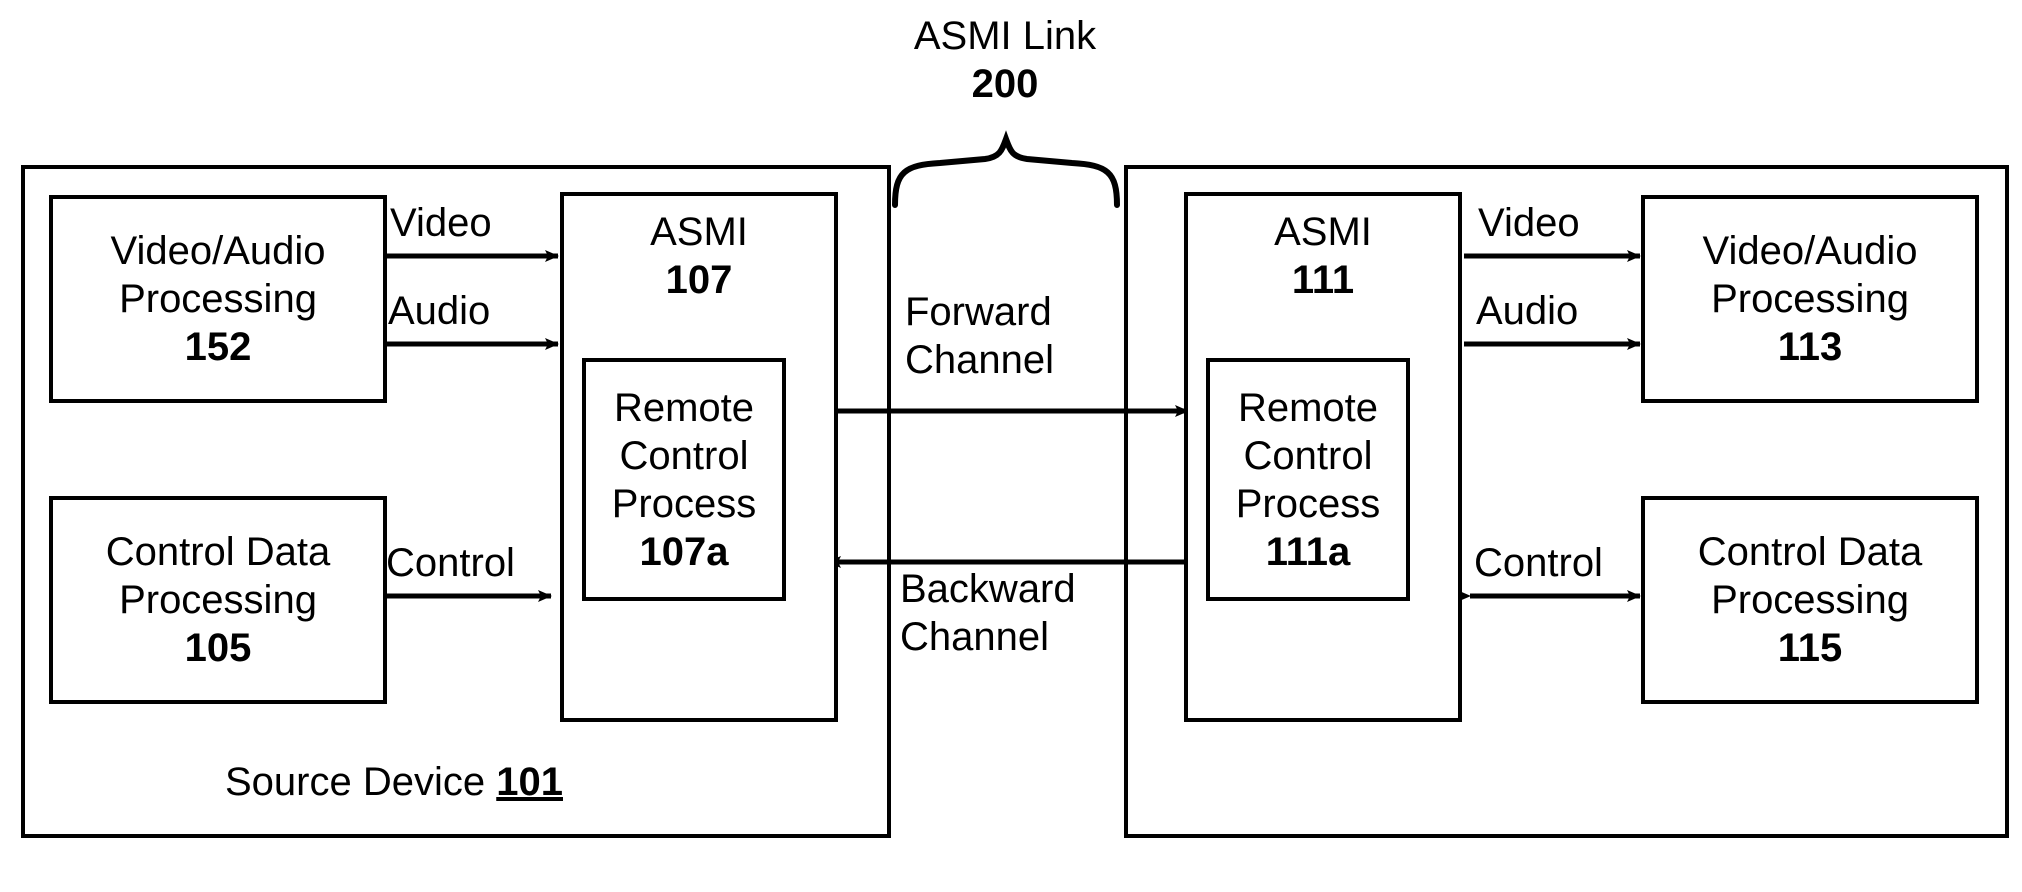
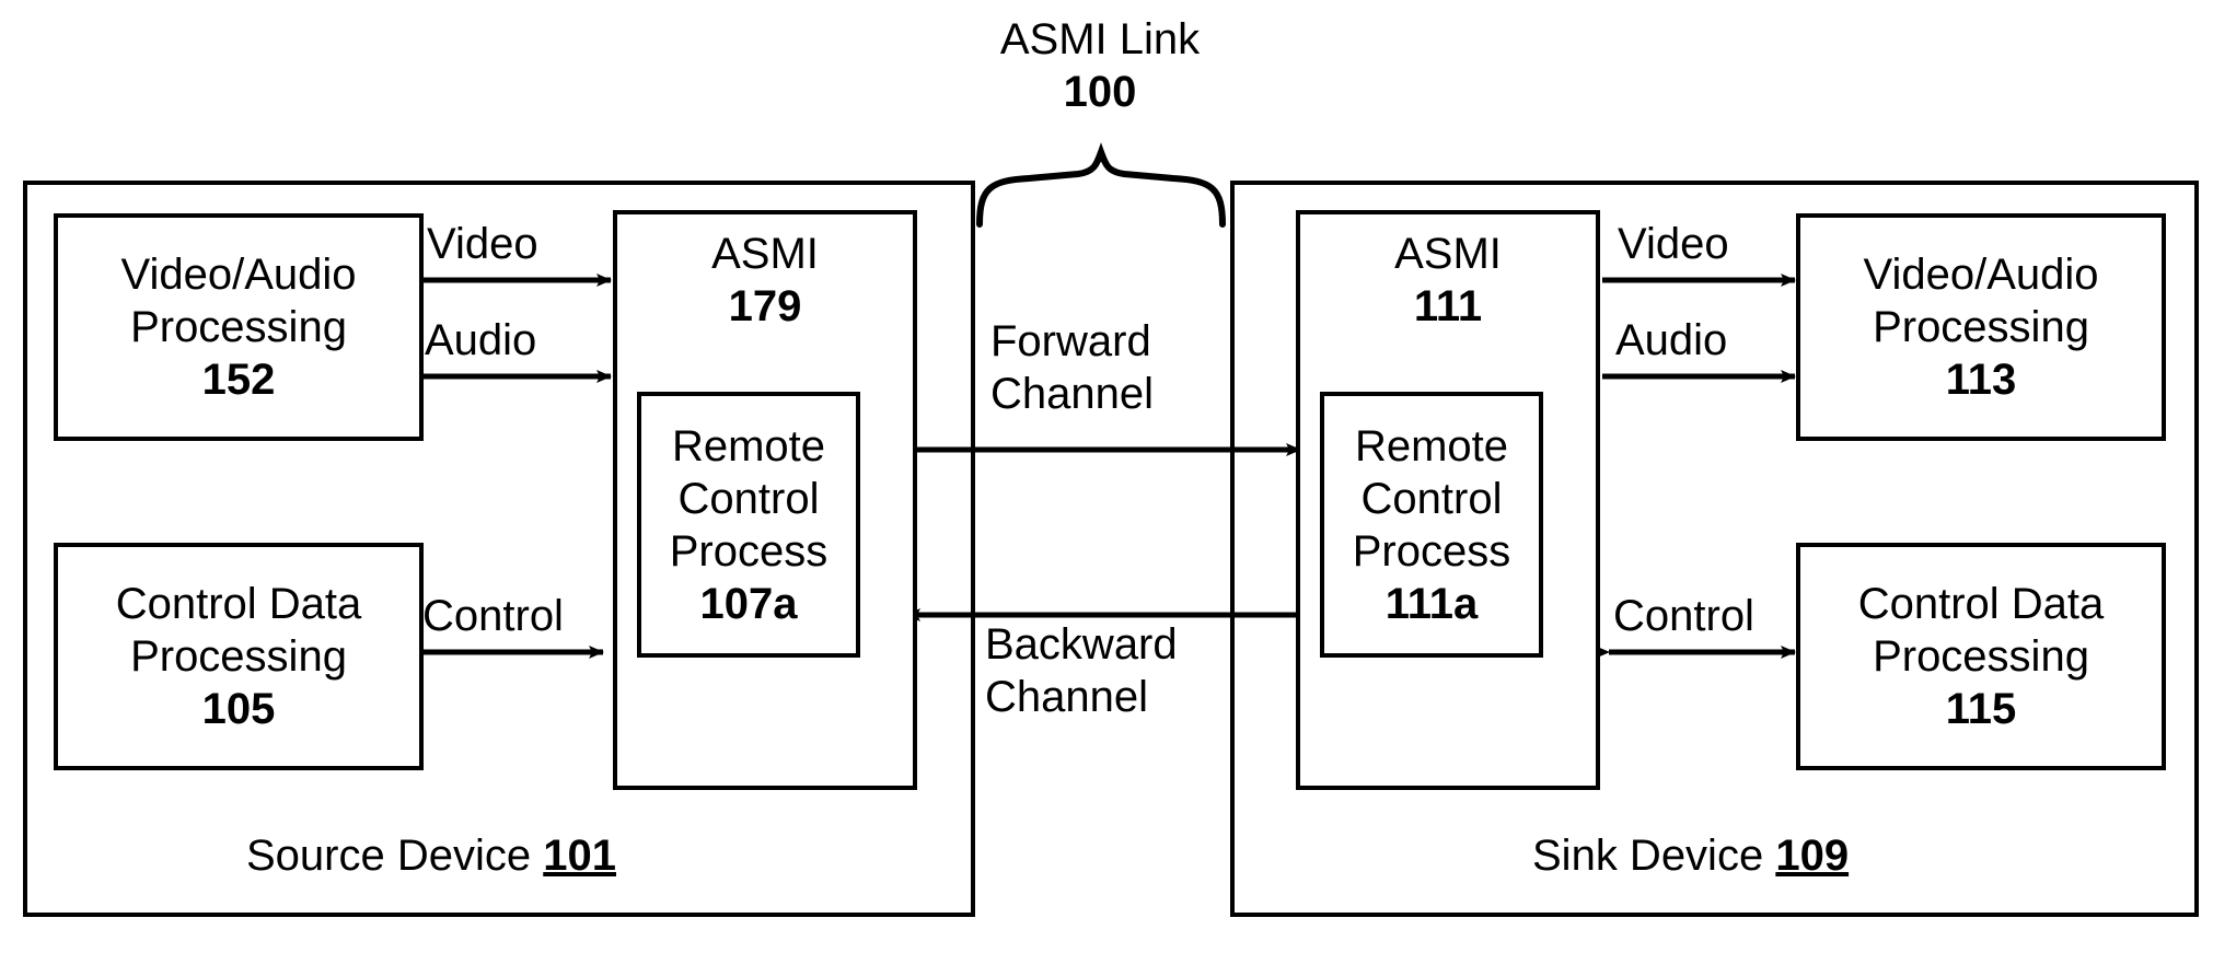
  ASMI Link
- 200
+ 100
  Video/Audio
  Processing
  152
  Control Data
  Processing
  105
  ASMI
- 107
+ 179
  Remote
  Control
  Process
  107a
  Video
  Audio
  Control
  Source Device 101
  Forward
  Channel
  Backward
  Channel
  ASMI
  111
  Remote
  Control
  Process
  111a
  Video/Audio
  Processing
  113
  Control Data
  Processing
  115
  Video
  Audio
  Control
+ Sink Device 109
